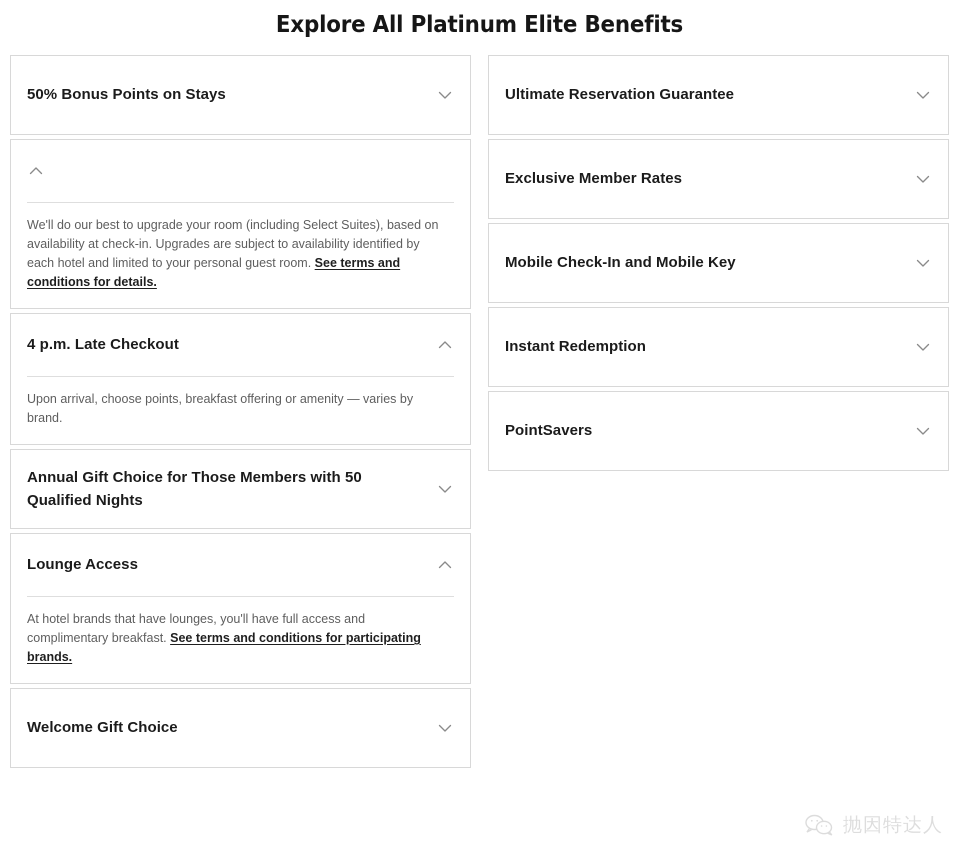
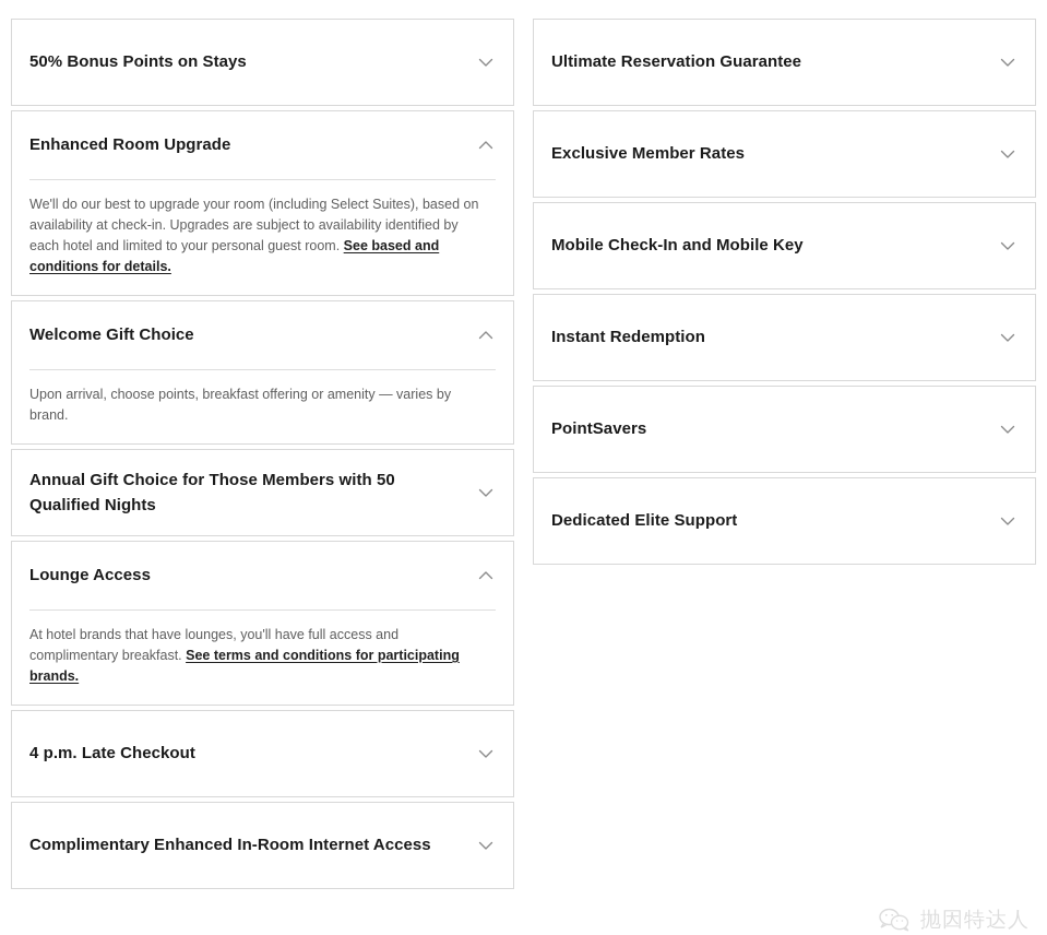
- Explore All Platinum Elite Benefits
  50% Bonus Points on Stays
+ Enhanced Room Upgrade
- We'll do our best to upgrade your room (including Select Suites), based on availability at check-in. Upgrades are subject to availability identified by each hotel and limited to your personal guest room. See terms and conditions for details.
+ We'll do our best to upgrade your room (including Select Suites), based on availability at check-in. Upgrades are subject to availability identified by each hotel and limited to your personal guest room. See based and conditions for details.
- 4 p.m. Late Checkout
+ Welcome Gift Choice
  Upon arrival, choose points, breakfast offering or amenity — varies by brand.
  Annual Gift Choice for Those Members with 50 Qualified Nights
  Lounge Access
  At hotel brands that have lounges, you'll have full access and complimentary breakfast. See terms and conditions for participating brands.
- Welcome Gift Choice
+ 4 p.m. Late Checkout
+ Complimentary Enhanced In-Room Internet Access
  Ultimate Reservation Guarantee
  Exclusive Member Rates
  Mobile Check-In and Mobile Key
  Instant Redemption
  PointSavers
+ Dedicated Elite Support
  抛因特达人
